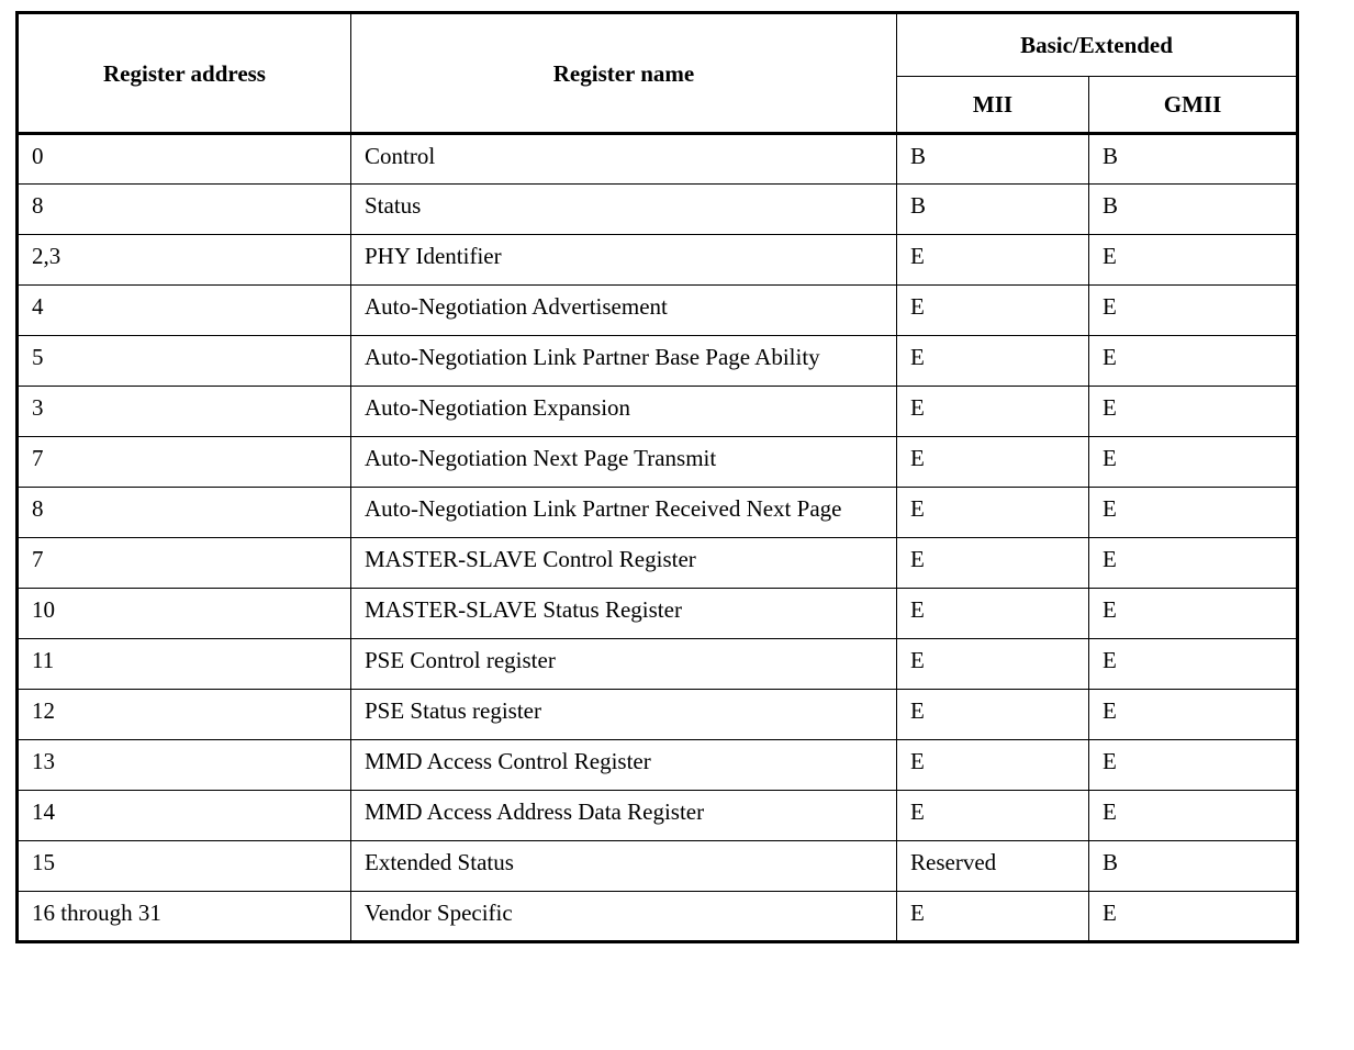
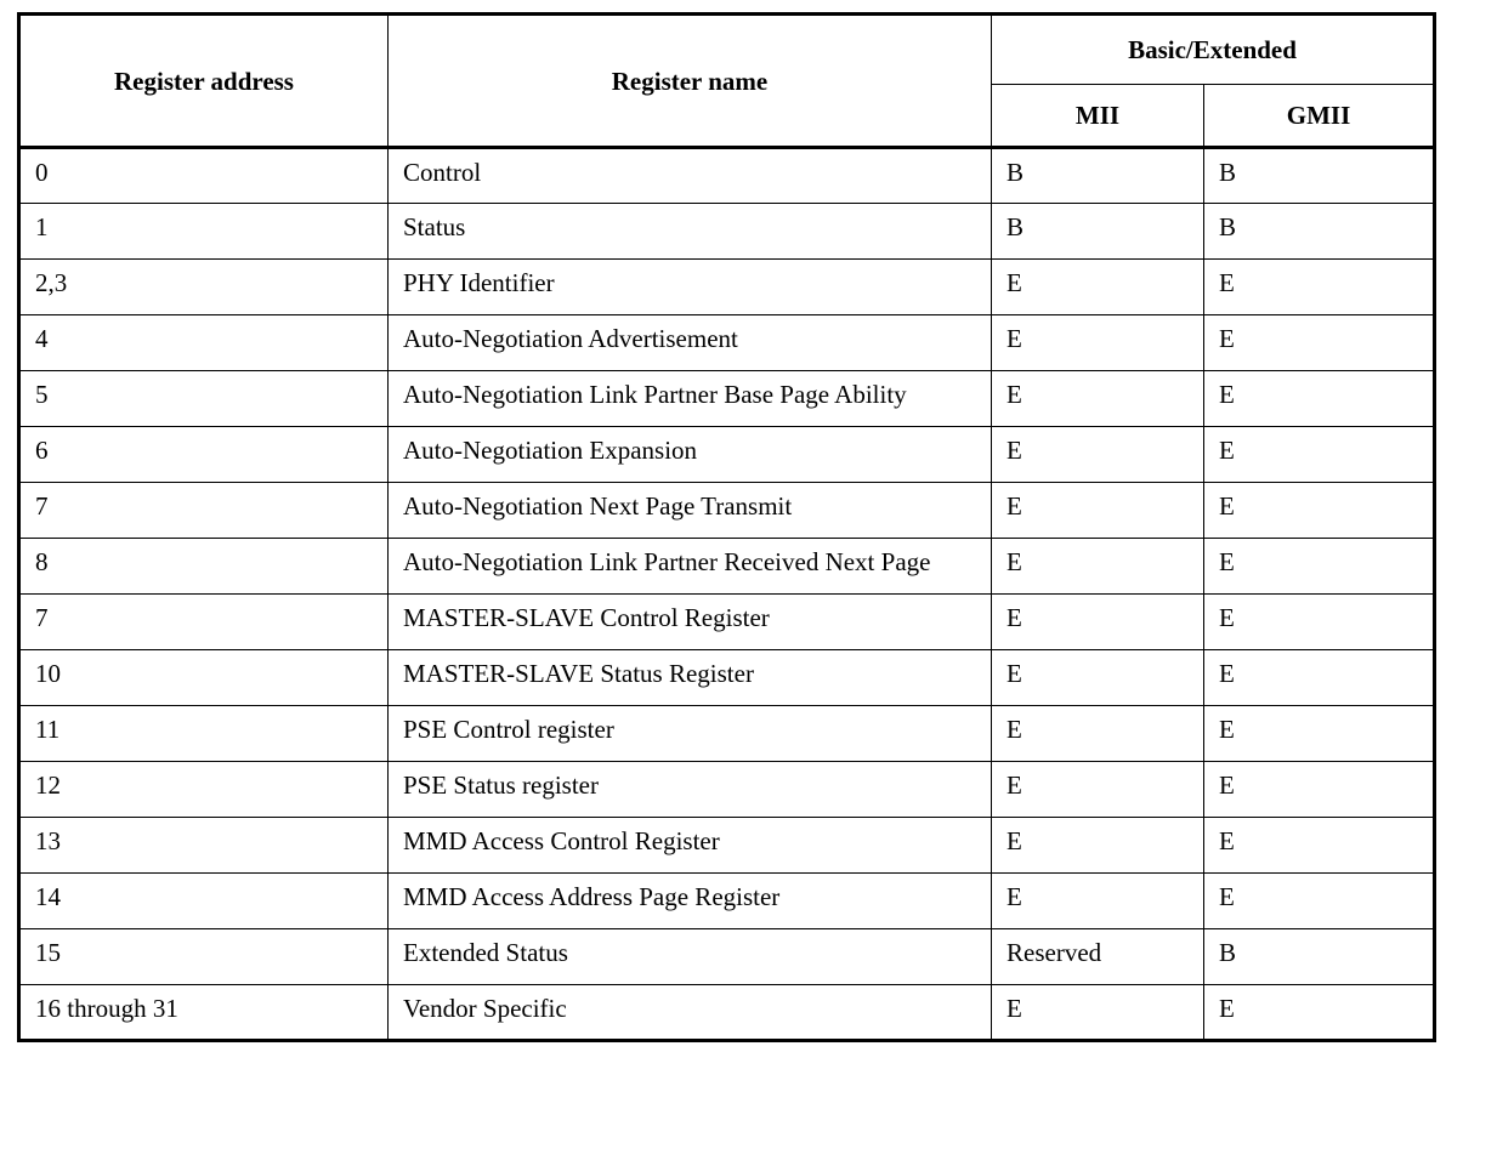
  Register address	Register name	Basic/Extended
  MII	GMII
  0	Control	B	B
- 8	Status	B	B
+ 1	Status	B	B
  2,3	PHY Identifier	E	E
  4	Auto-Negotiation Advertisement	E	E
  5	Auto-Negotiation Link Partner Base Page Ability	E	E
- 3	Auto-Negotiation Expansion	E	E
+ 6	Auto-Negotiation Expansion	E	E
  7	Auto-Negotiation Next Page Transmit	E	E
  8	Auto-Negotiation Link Partner Received Next Page	E	E
  7	MASTER-SLAVE Control Register	E	E
  10	MASTER-SLAVE Status Register	E	E
  11	PSE Control register	E	E
  12	PSE Status register	E	E
  13	MMD Access Control Register	E	E
- 14	MMD Access Address Data Register	E	E
+ 14	MMD Access Address Page Register	E	E
  15	Extended Status	Reserved	B
  16 through 31	Vendor Specific	E	E
